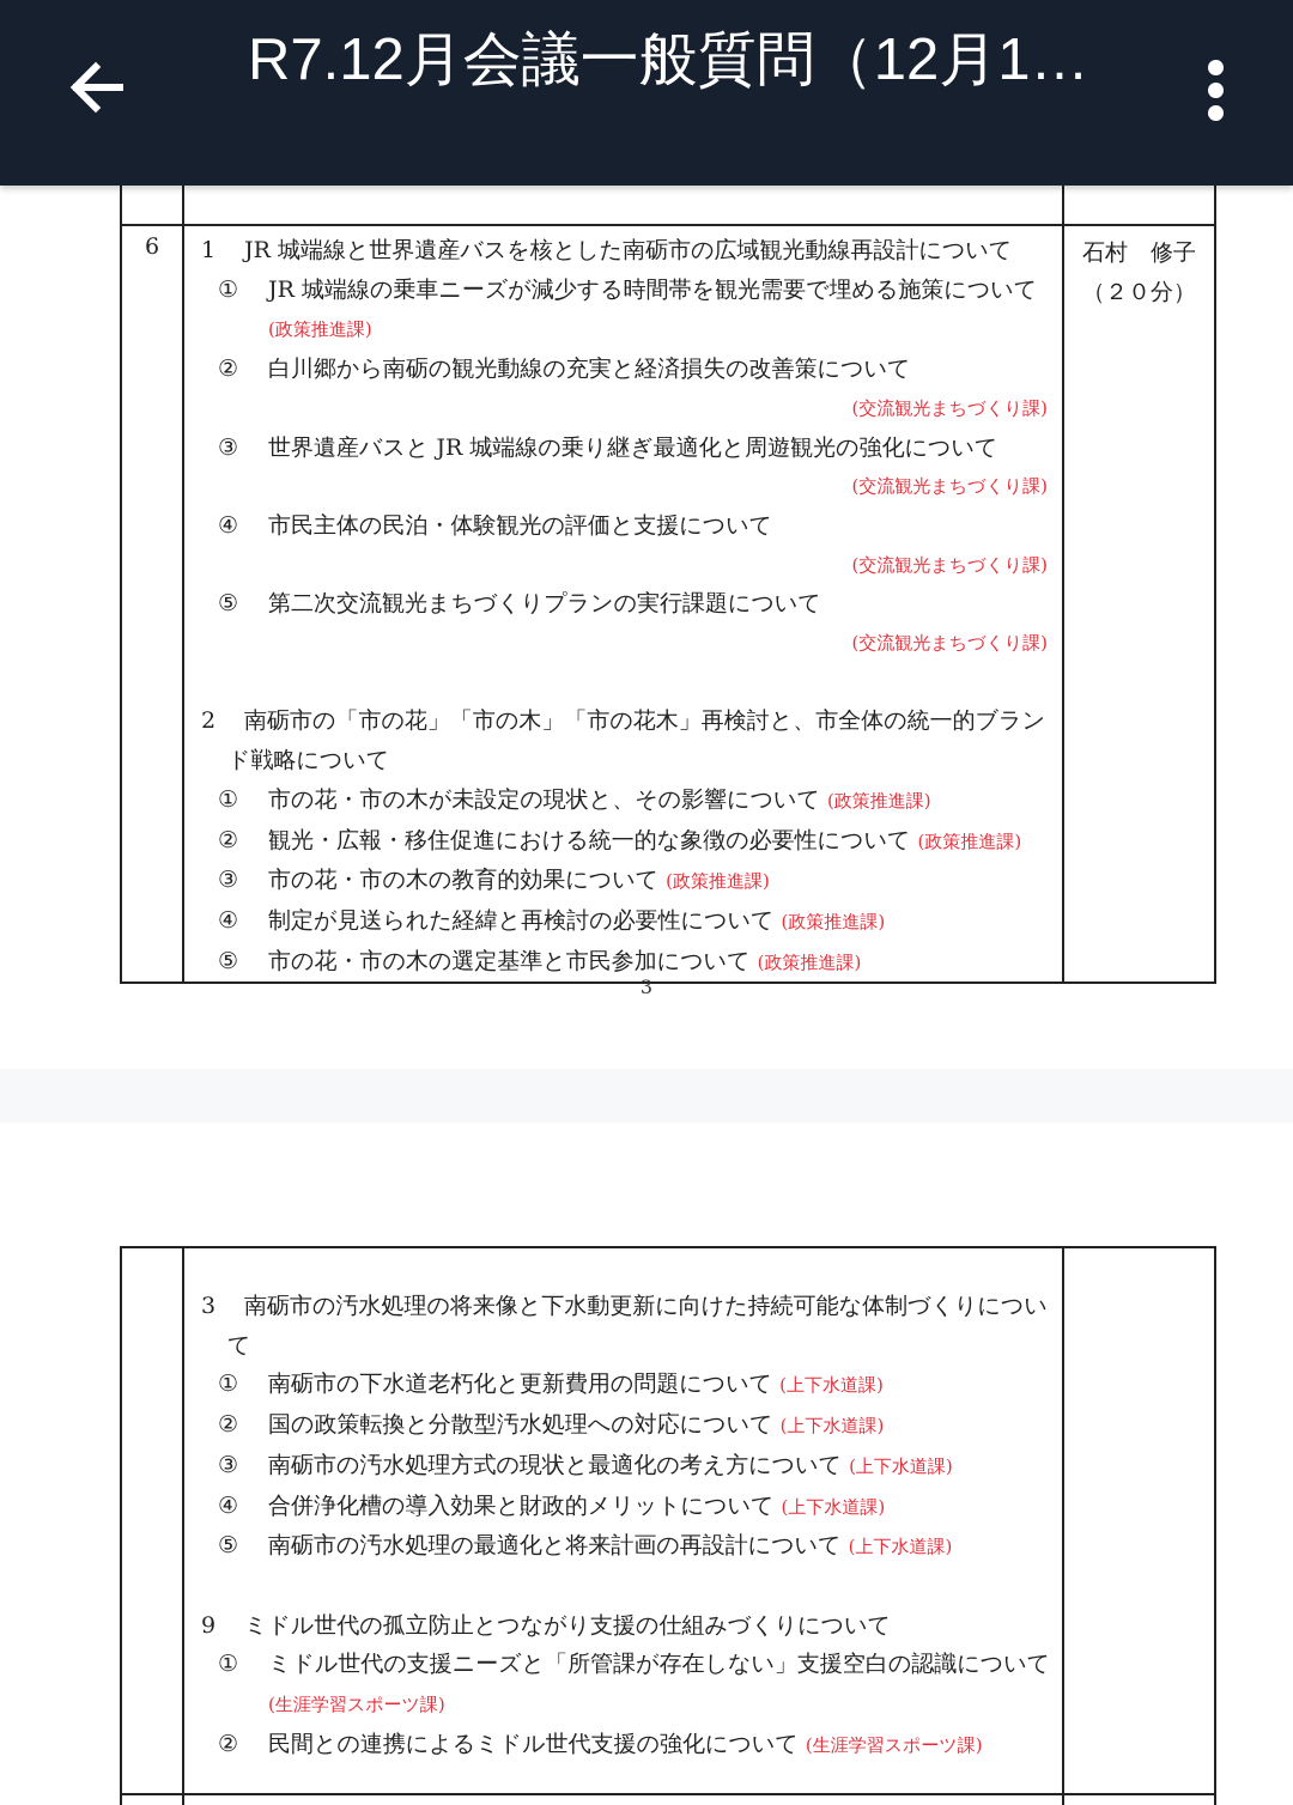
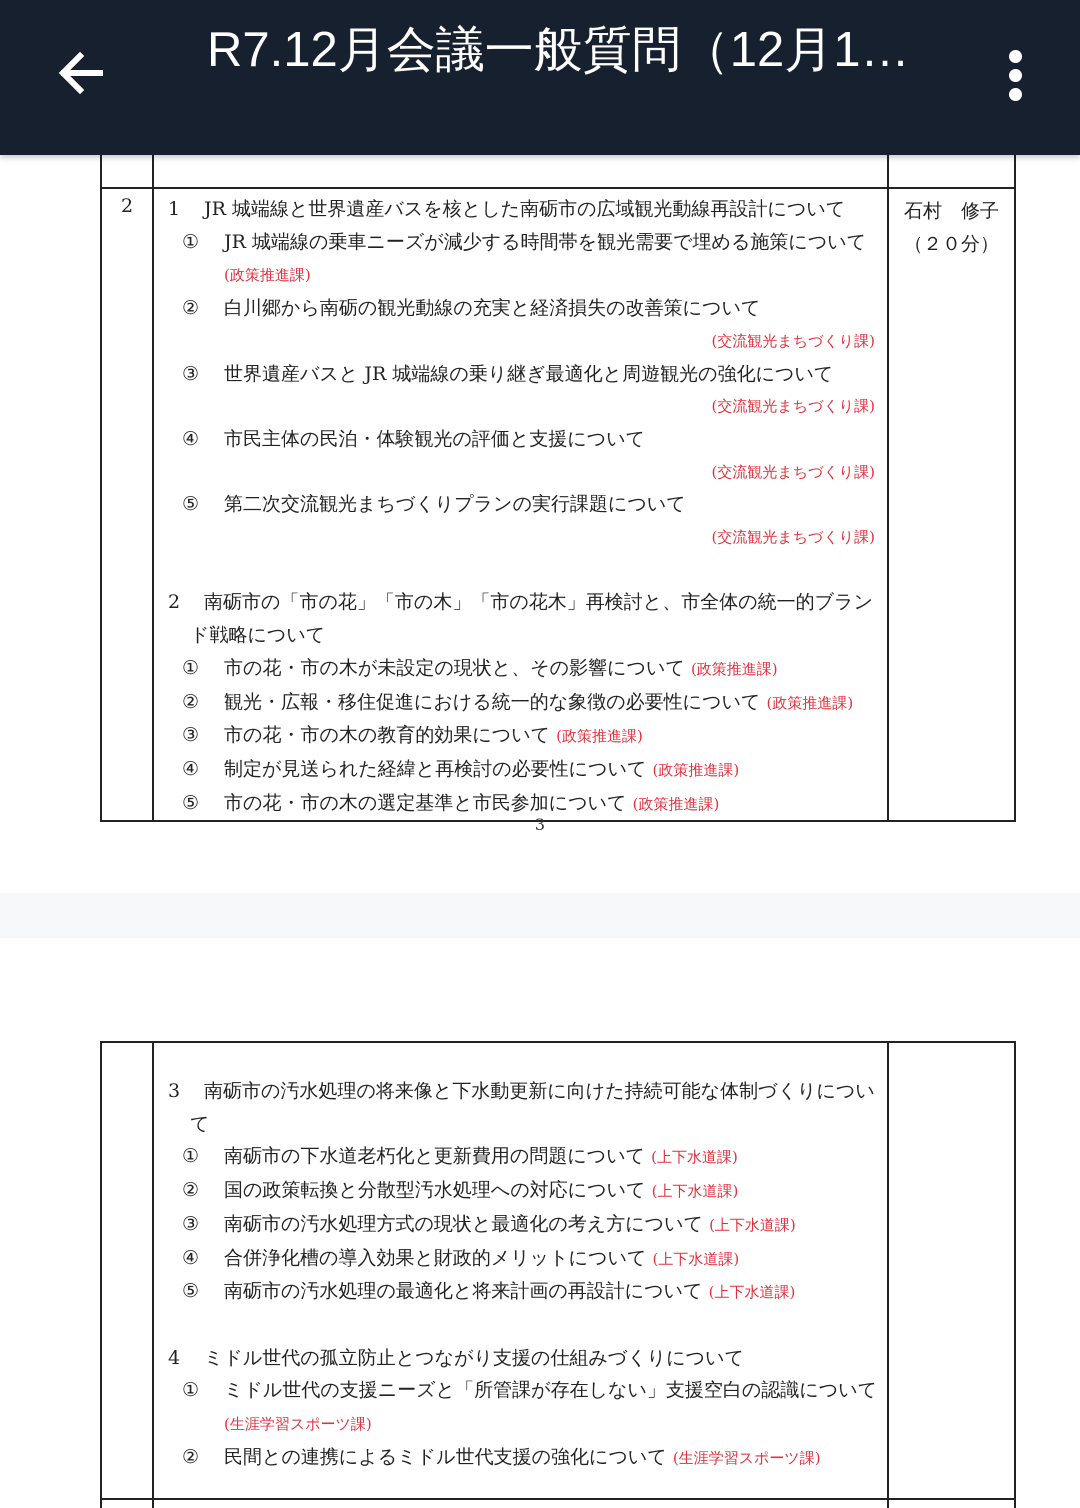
  R7.12月会議一般質問（12月1…
- 6	1 JR 城端線と世界遺産バスを核とした南砺市の広域観光動線再設計について ① JR 城端線の乗車ニーズが減少する時間帯を観光需要で埋める施策について (政策推進課) ② 白川郷から南砺の観光動線の充実と経済損失の改善策について (交流観光まちづくり課) ③ 世界遺産バスと JR 城端線の乗り継ぎ最適化と周遊観光の強化について (交流観光まちづくり課) ④ 市民主体の民泊・体験観光の評価と支援について (交流観光まちづくり課) ⑤ 第二次交流観光まちづくりプランの実行課題について (交流観光まちづくり課) 2 南砺市の「市の花」「市の木」「市の花木」再検討と、市全体の統一的ブランド戦略について ① 市の花・市の木が未設定の現状と、その影響について (政策推進課) ② 観光・広報・移住促進における統一的な象徴の必要性について (政策推進課) ③ 市の花・市の木の教育的効果について (政策推進課) ④ 制定が見送られた経緯と再検討の必要性について (政策推進課) ⑤ 市の花・市の木の選定基準と市民参加について (政策推進課)	石村 修子 （２０分）
+ 2	1 JR 城端線と世界遺産バスを核とした南砺市の広域観光動線再設計について ① JR 城端線の乗車ニーズが減少する時間帯を観光需要で埋める施策について (政策推進課) ② 白川郷から南砺の観光動線の充実と経済損失の改善策について (交流観光まちづくり課) ③ 世界遺産バスと JR 城端線の乗り継ぎ最適化と周遊観光の強化について (交流観光まちづくり課) ④ 市民主体の民泊・体験観光の評価と支援について (交流観光まちづくり課) ⑤ 第二次交流観光まちづくりプランの実行課題について (交流観光まちづくり課) 2 南砺市の「市の花」「市の木」「市の花木」再検討と、市全体の統一的ブランド戦略について ① 市の花・市の木が未設定の現状と、その影響について (政策推進課) ② 観光・広報・移住促進における統一的な象徴の必要性について (政策推進課) ③ 市の花・市の木の教育的効果について (政策推進課) ④ 制定が見送られた経緯と再検討の必要性について (政策推進課) ⑤ 市の花・市の木の選定基準と市民参加について (政策推進課)	石村 修子 （２０分）
  3
- 	3 南砺市の汚水処理の将来像と下水動更新に向けた持続可能な体制づくりについて ① 南砺市の下水道老朽化と更新費用の問題について (上下水道課) ② 国の政策転換と分散型汚水処理への対応について (上下水道課) ③ 南砺市の汚水処理方式の現状と最適化の考え方について (上下水道課) ④ 合併浄化槽の導入効果と財政的メリットについて (上下水道課) ⑤ 南砺市の汚水処理の最適化と将来計画の再設計について (上下水道課) 9 ミドル世代の孤立防止とつながり支援の仕組みづくりについて ① ミドル世代の支援ニーズと「所管課が存在しない」支援空白の認識について (生涯学習スポーツ課) ② 民間との連携によるミドル世代支援の強化について (生涯学習スポーツ課)
+ 	3 南砺市の汚水処理の将来像と下水動更新に向けた持続可能な体制づくりについて ① 南砺市の下水道老朽化と更新費用の問題について (上下水道課) ② 国の政策転換と分散型汚水処理への対応について (上下水道課) ③ 南砺市の汚水処理方式の現状と最適化の考え方について (上下水道課) ④ 合併浄化槽の導入効果と財政的メリットについて (上下水道課) ⑤ 南砺市の汚水処理の最適化と将来計画の再設計について (上下水道課) 4 ミドル世代の孤立防止とつながり支援の仕組みづくりについて ① ミドル世代の支援ニーズと「所管課が存在しない」支援空白の認識について (生涯学習スポーツ課) ② 民間との連携によるミドル世代支援の強化について (生涯学習スポーツ課)
